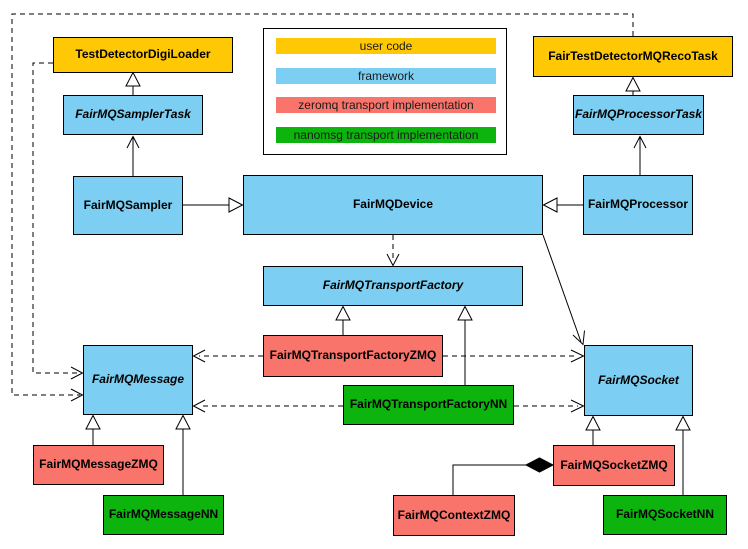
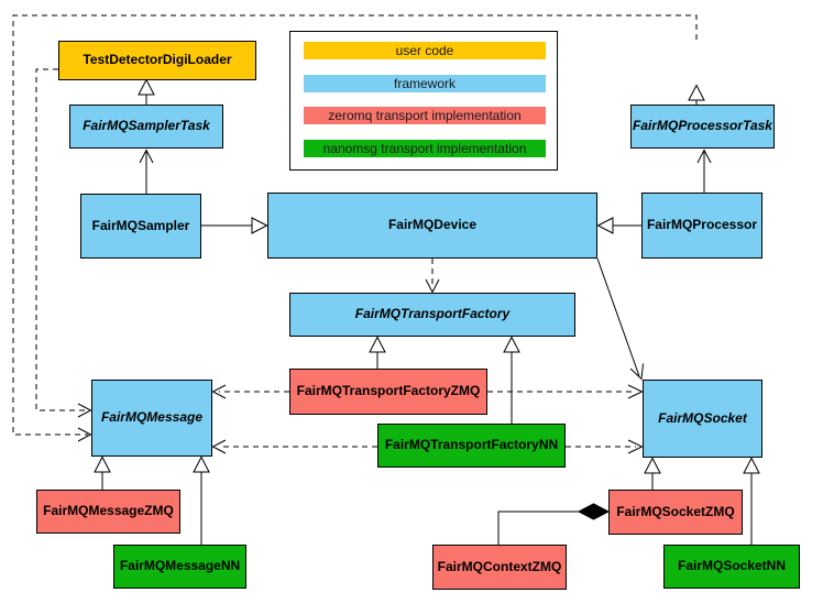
  user code
  framework
  zeromq transport implementation
  nanomsg transport implementation
  TestDetectorDigiLoader
- FairTestDetectorMQRecoTask
  FairMQSamplerTask
  FairMQProcessorTask
  FairMQSampler
  FairMQDevice
  FairMQProcessor
  FairMQTransportFactory
  FairMQTransportFactoryZMQ
  FairMQTransportFactoryNN
  FairMQMessage
  FairMQSocket
  FairMQMessageZMQ
  FairMQMessageNN
  FairMQSocketZMQ
  FairMQContextZMQ
  FairMQSocketNN
